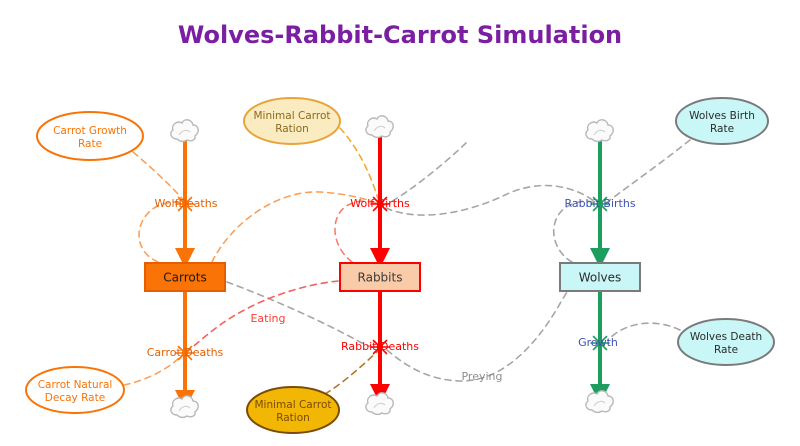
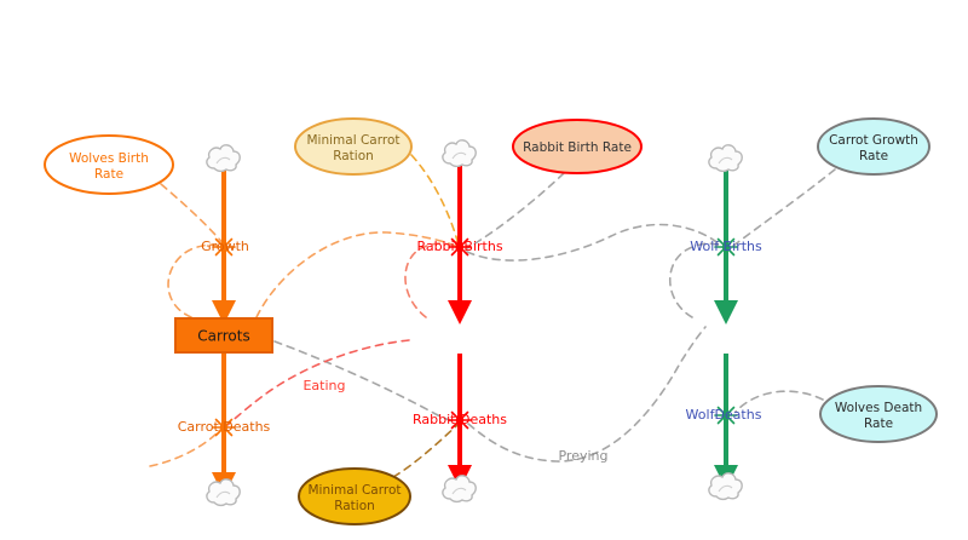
- Wolves-Rabbit-Carrot Simulation
  Carrots
- Rabbits
- Wolves
- Carrot Growth
+ Wolves Birth
  Rate
  Minimal Carrot
  Ration
+ Rabbit Birth Rate
- Wolves Birth
+ Carrot Growth
  Rate
- Carrot Natural
- Decay Rate
  Minimal Carrot
  Ration
  Wolves Death
  Rate
- WolfDeaths
+ Growth
  Carrot Deaths
- Wolf Births
+ Rabbit Births
  Rabbit Deaths
- Rabbit Births
+ Wolf Births
- Growth
+ WolfDeaths
  Eating
  Preying
